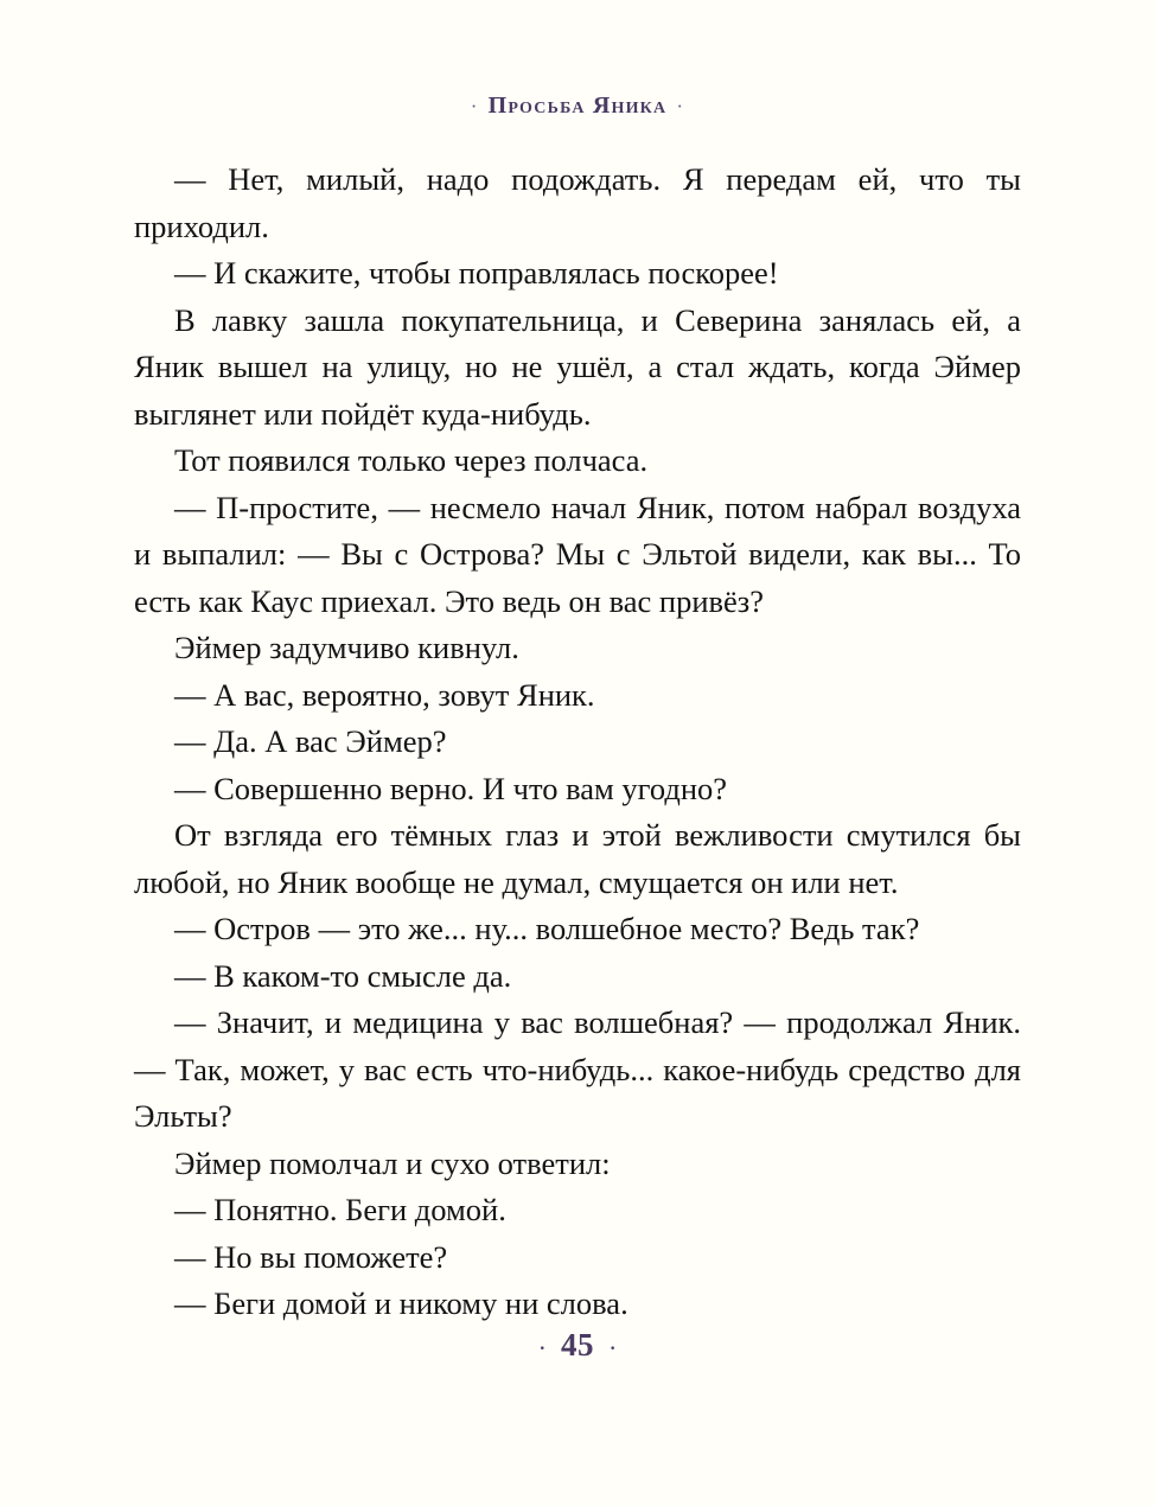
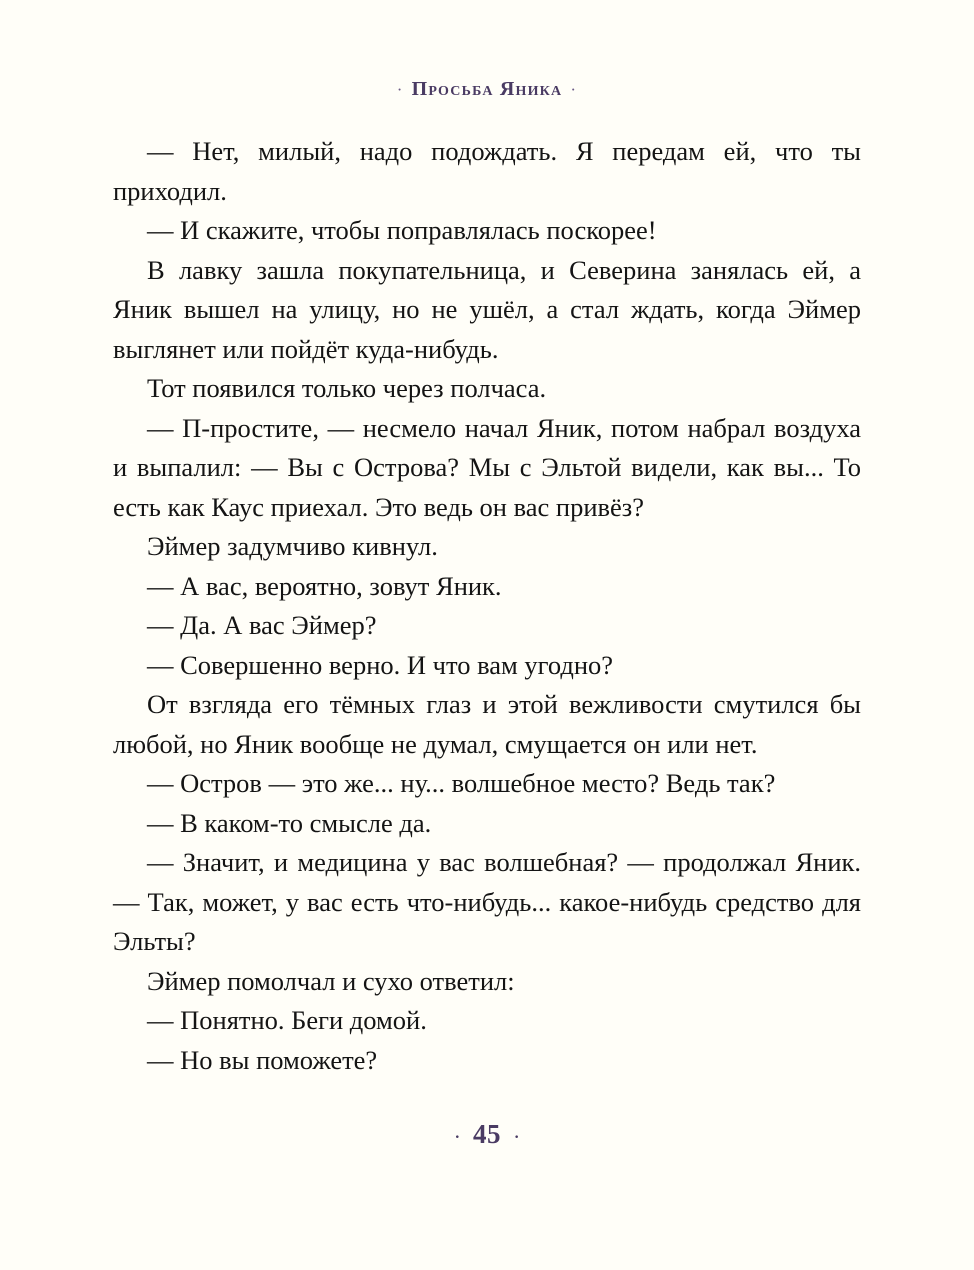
  · Просьба Яника ·
  — Нет, милый, надо подождать. Я передам ей, что ты приходил.
  — И скажите, чтобы поправлялась поскорее!
  В лавку зашла покупательница, и Северина занялась ей, а Яник вышел на улицу, но не ушёл, а стал ждать, когда Эймер выглянет или пойдёт куда-нибудь.
  Тот появился только через полчаса.
  — П-простите, — несмело начал Яник, потом набрал воздуха и выпалил: — Вы с Острова? Мы с Эльтой виде­ли, как вы... То есть как Каус приехал. Это ведь он вас привёз?
  Эймер задумчиво кивнул.
  — А вас, вероятно, зовут Яник.
  — Да. А вас Эймер?
  — Совершенно верно. И что вам угодно?
  От взгляда его тёмных глаз и этой вежливости сму­тился бы любой, но Яник вообще не думал, смущается он или нет.
  — Остров — это же... ну... волшебное место? Ведь так?
  — В каком-то смысле да.
  — Значит, и медицина у вас волшебная? — продол­жал Яник. — Так, может, у вас есть что-нибудь... какое-нибудь средство для Эльты?
  Эймер помолчал и сухо ответил:
  — Понятно. Беги домой.
  — Но вы поможете?
- — Беги домой и никому ни слова.
  · 45 ·
